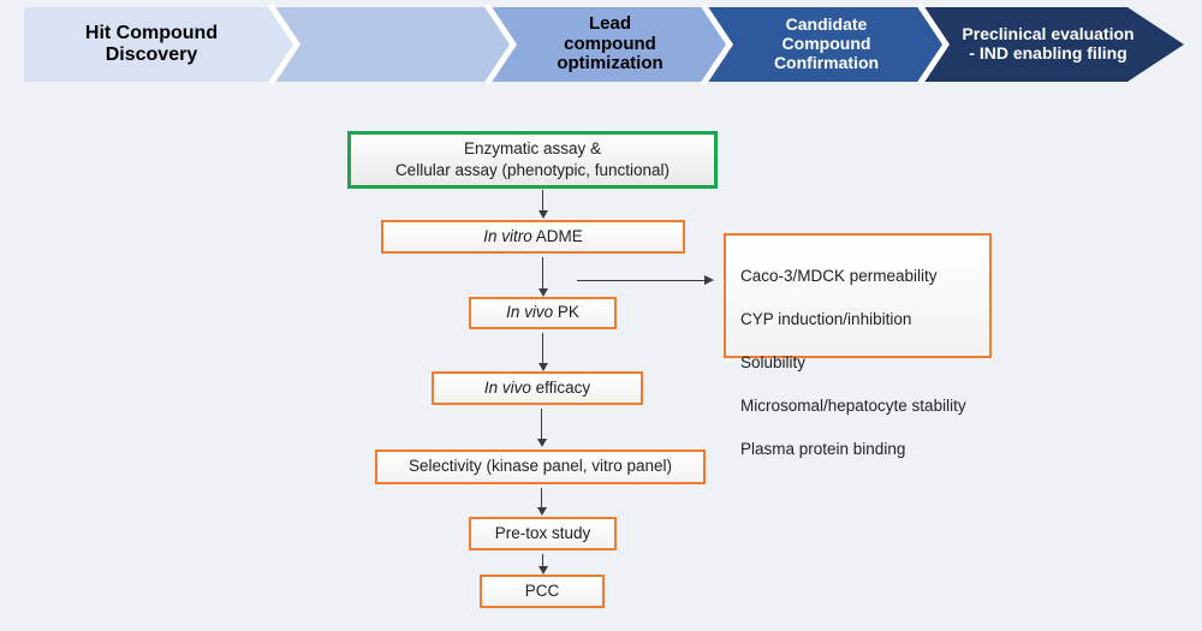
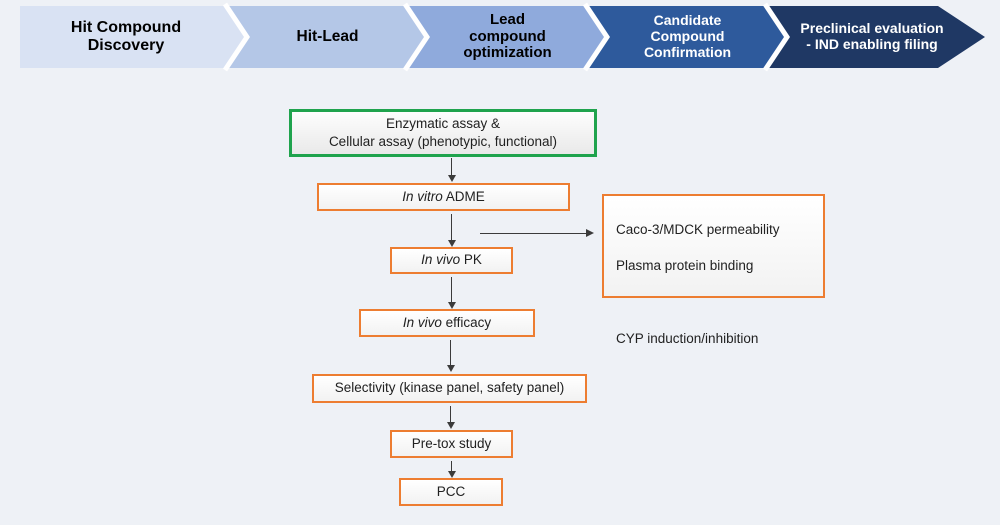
  Hit Compound
  Discovery
+ Hit-Lead
  Lead
  compound
  optimization
  Candidate
  Compound
  Confirmation
  Preclinical evaluation
  - IND enabling filing
  Enzymatic assay &
  Cellular assay (phenotypic, functional)
  In vitro ADME
  Caco-3/MDCK permeability
- CYP induction/inhibition
+ Plasma protein binding
- Solubility
- Microsomal/hepatocyte stability
- Plasma protein binding
+ CYP induction/inhibition
  In vivo PK
  In vivo efficacy
- Selectivity (kinase panel, vitro panel)
+ Selectivity (kinase panel, safety panel)
  Pre-tox study
  PCC
